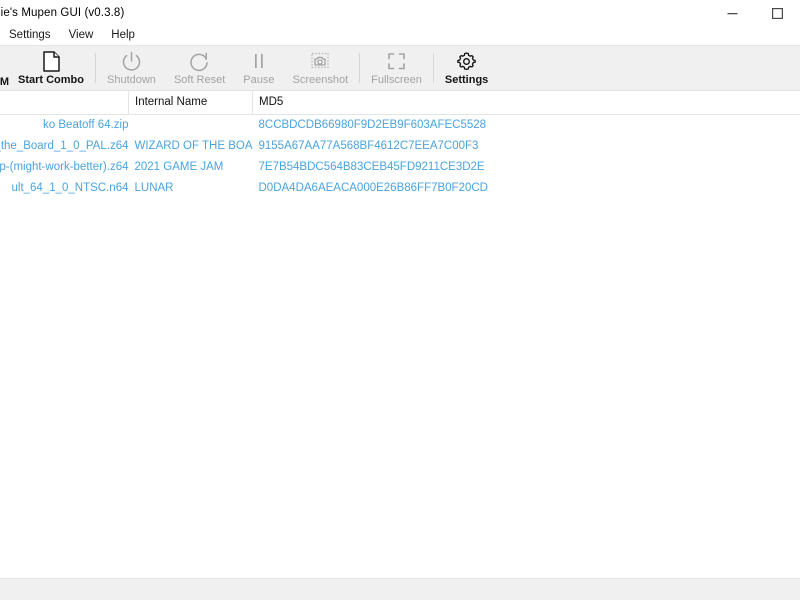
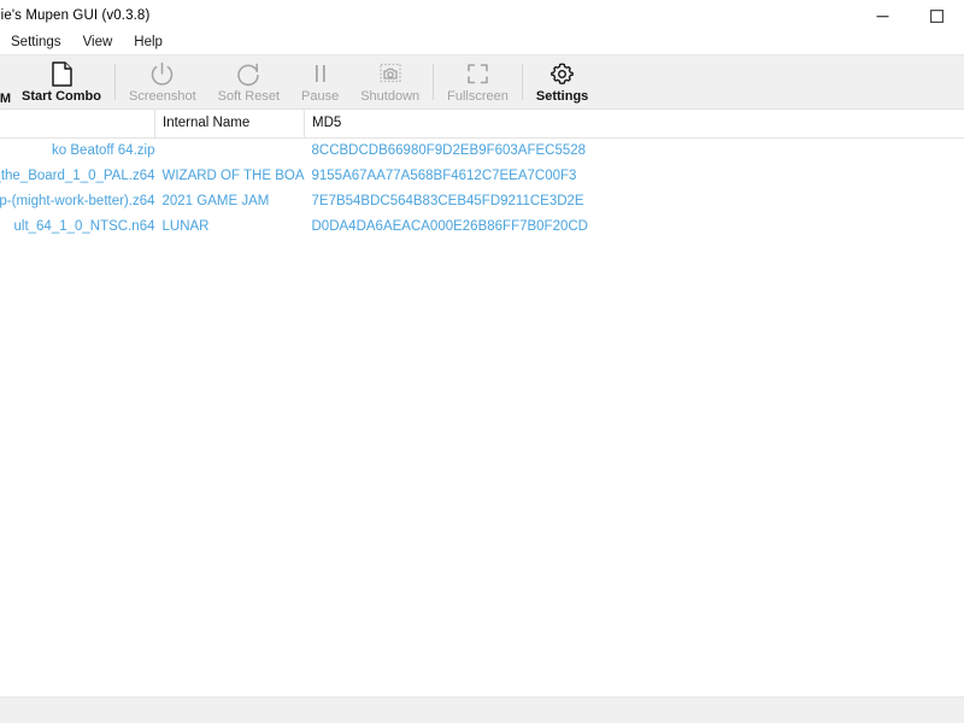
  ie's Mupen GUI (v0.3.8)
  Settings
  View
  Help
  M
  Start Combo
- Shutdown
+ Screenshot
  Soft Reset
  Pause
- Screenshot
+ Shutdown
  Fullscreen
  Settings
  	Internal Name	MD5
  ko Beatoff 64.zip		8CCBDCDB66980F9D2EB9F603AFEC5528
  the_Board_1_0_PAL.z64	WIZARD OF THE BOA	9155A67AA77A568BF4612C7EEA7C00F3
  p-(might-work-better).z64	2021 GAME JAM	7E7B54BDC564B83CEB45FD9211CE3D2E
  ult_64_1_0_NTSC.n64	LUNAR	D0DA4DA6AEACA000E26B86FF7B0F20CD
